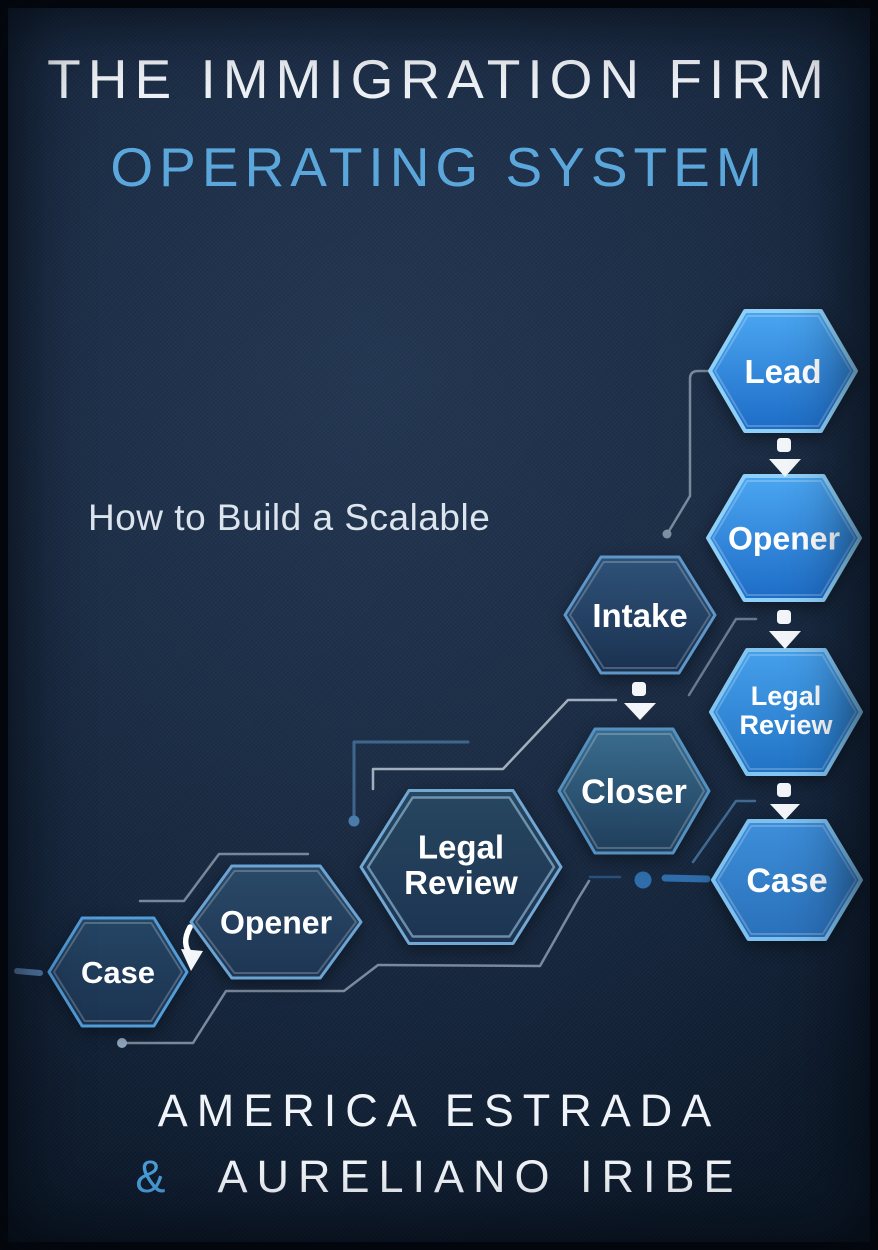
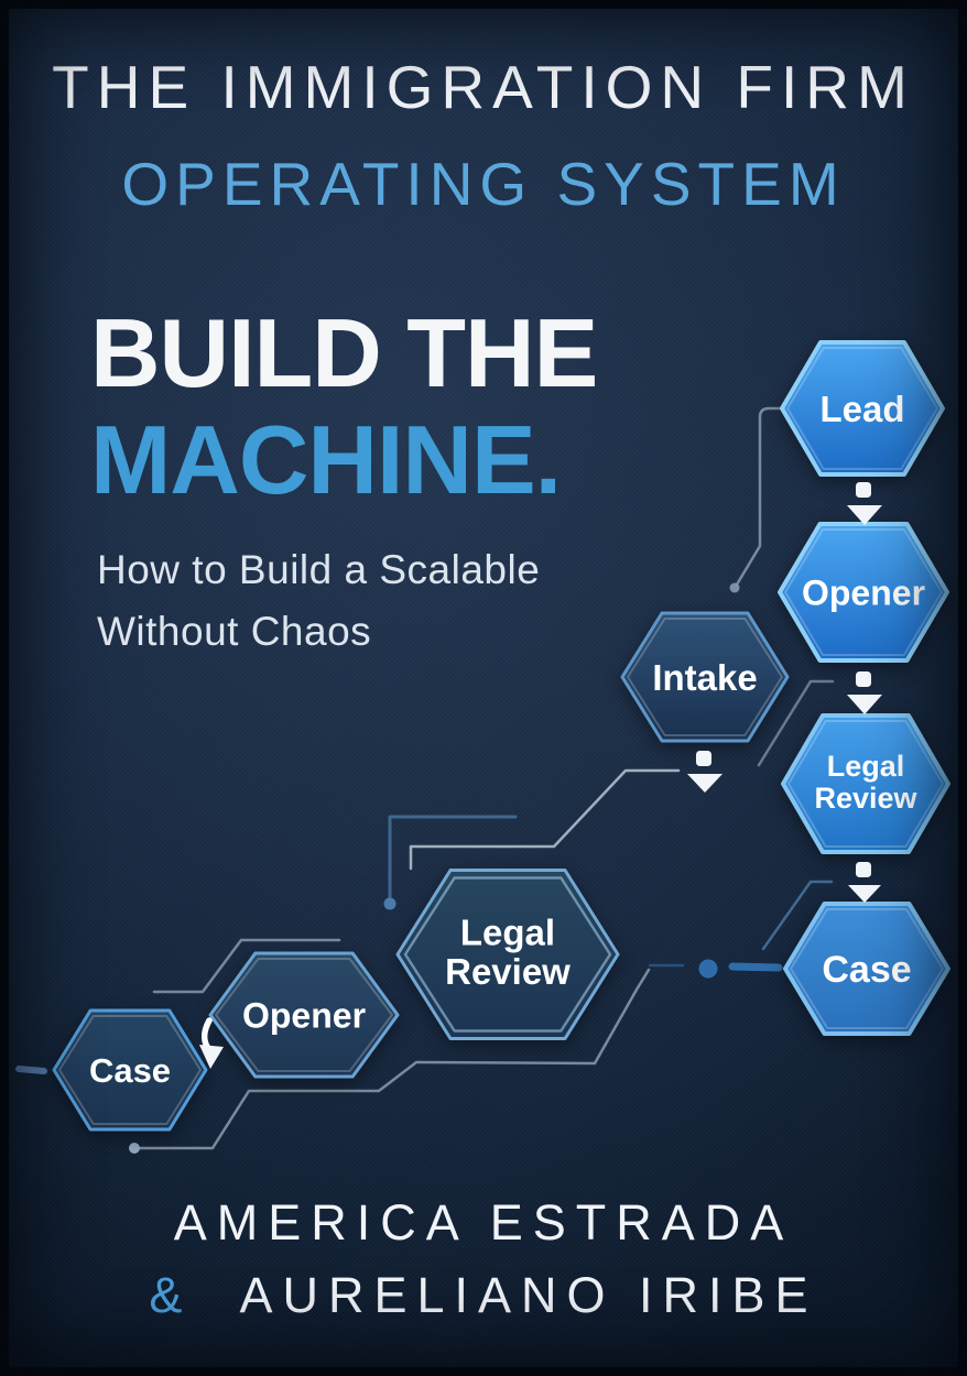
  Legal Review
  Opener
  Case
  Intake
- Closer
  Lead
  Opener
  Legal Review
  Case
  THE IMMIGRATION FIRM
  OPERATING SYSTEM
+ BUILD THE
+ MACHINE.
  How to Build a Scalable
+ Without Chaos
  AMERICA ESTRADA
  & AURELIANO IRIBE
